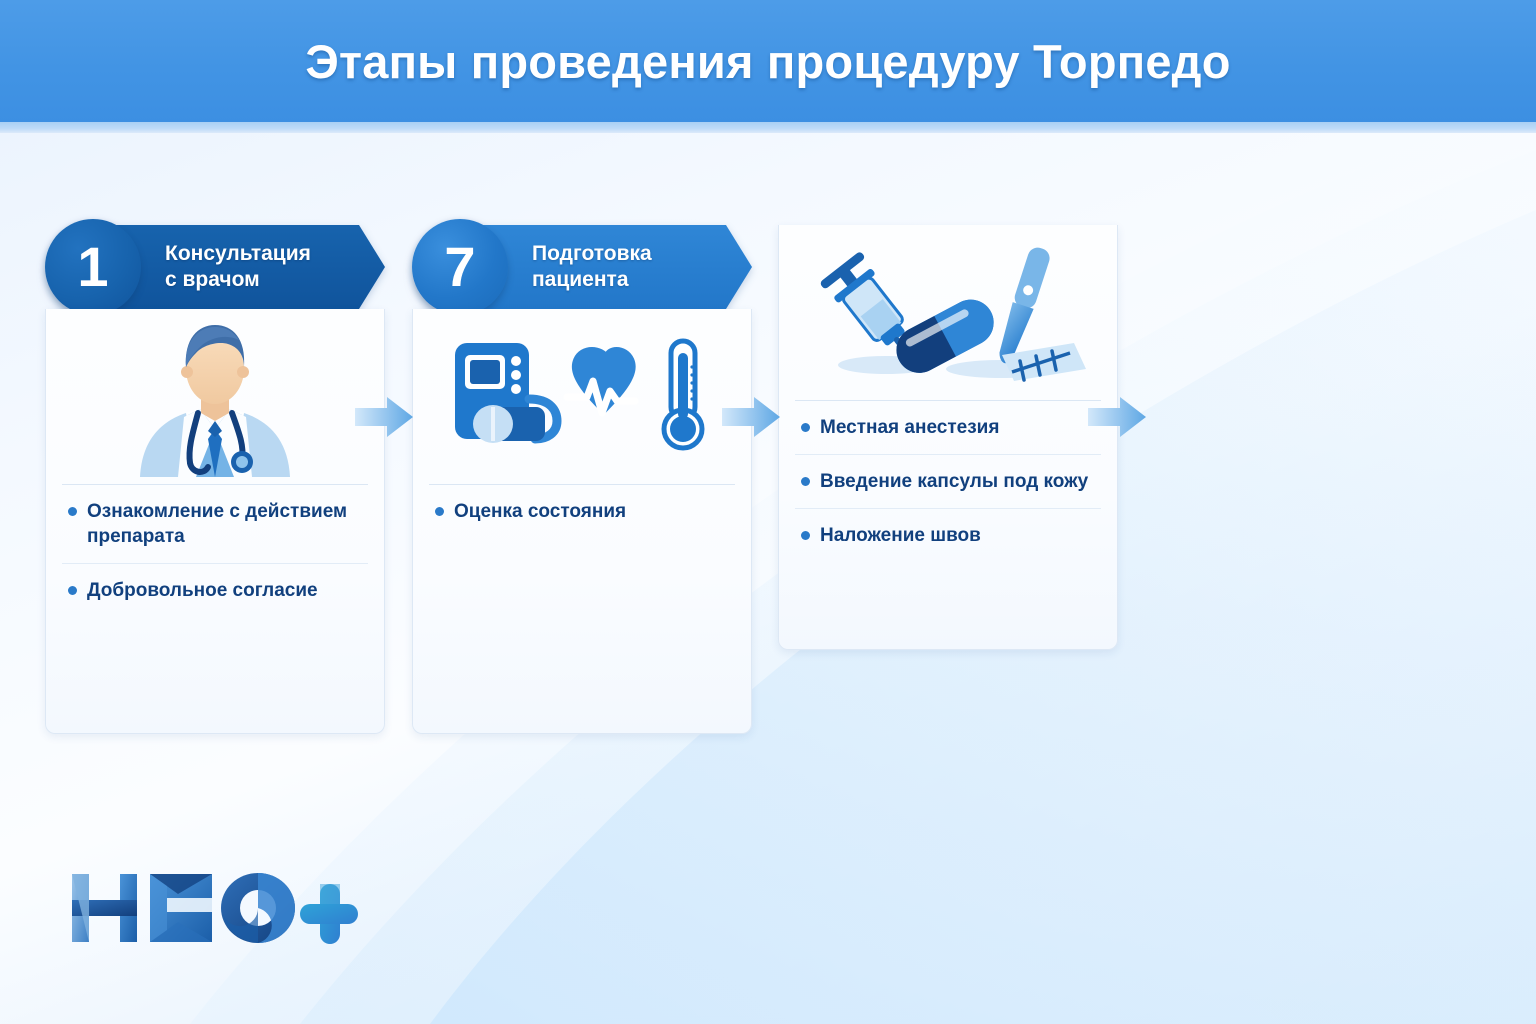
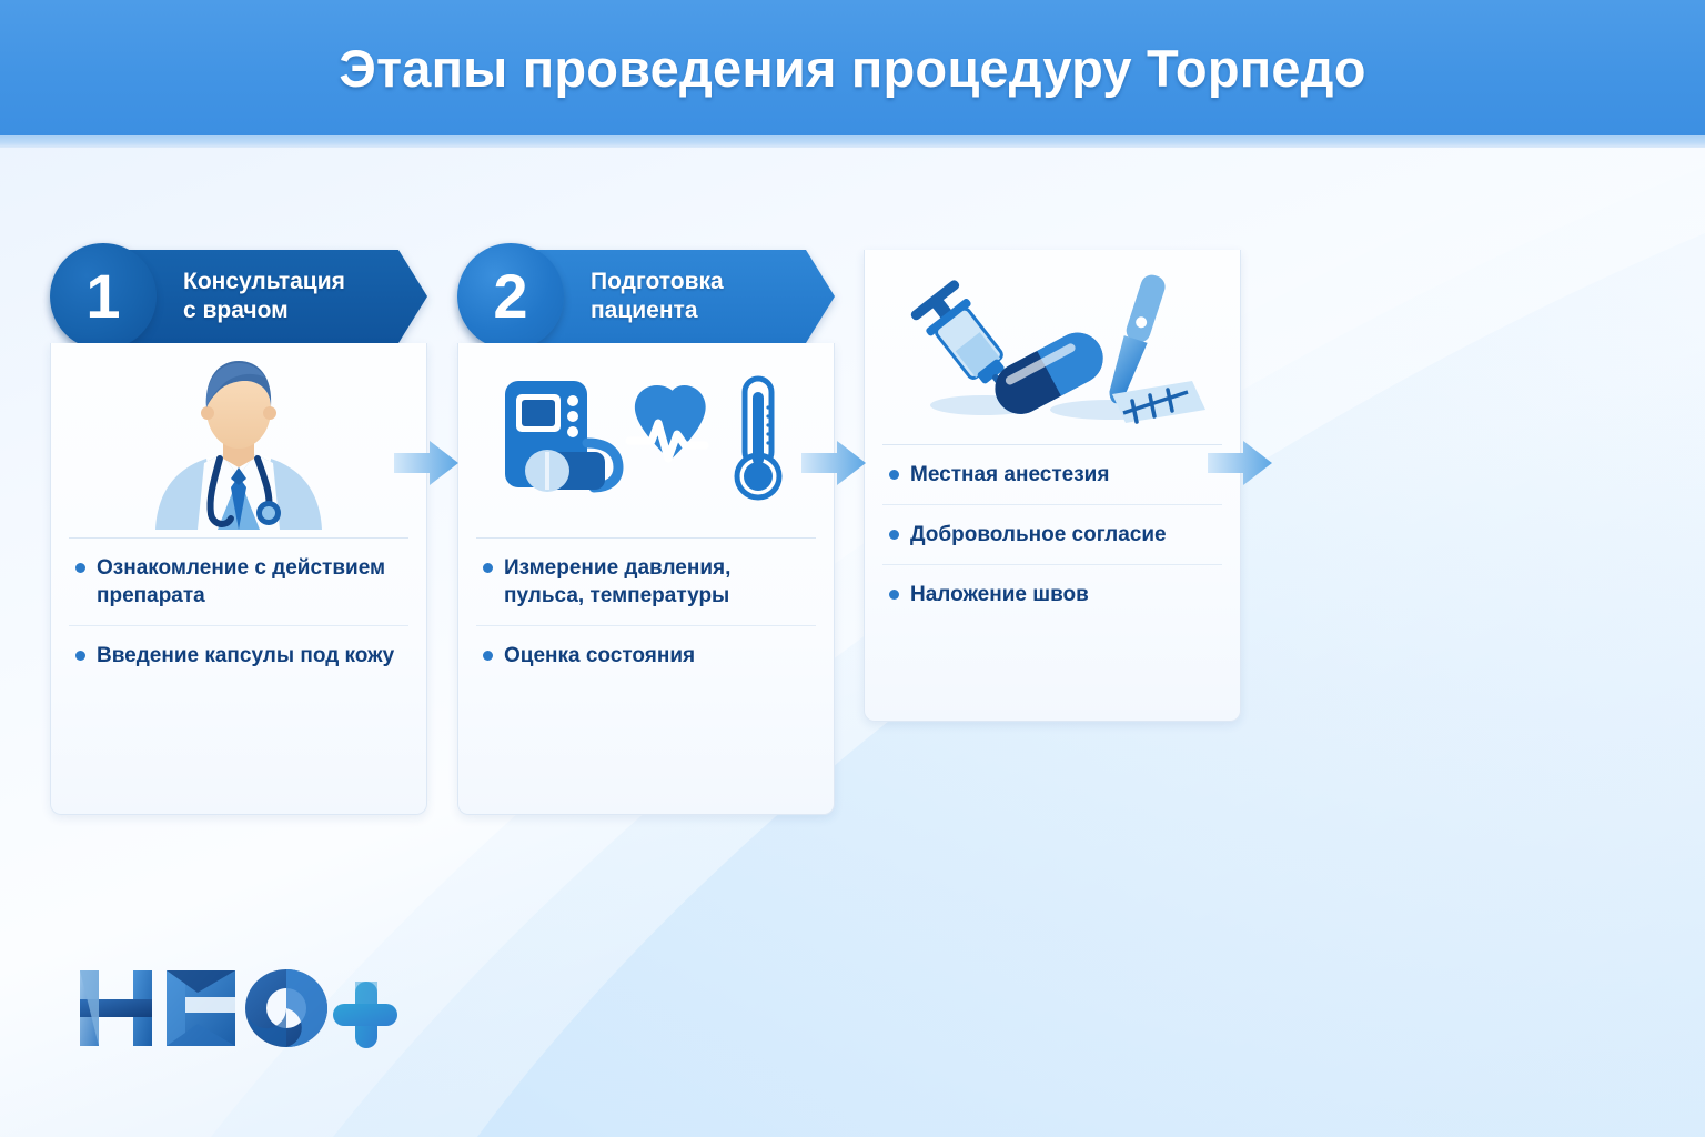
  Этапы проведения процедуру Торпедо
  1
  Консультация
  с врачом
  Ознакомление с действием препарата
- Добровольное согласие
+ Введение капсулы под кожу
- 7
+ 2
  Подготовка
  пациента
+ Измерение давления, пульса, температуры
  Оценка состояния
  Местная анестезия
- Введение капсулы под кожу
+ Добровольное согласие
  Наложение швов
